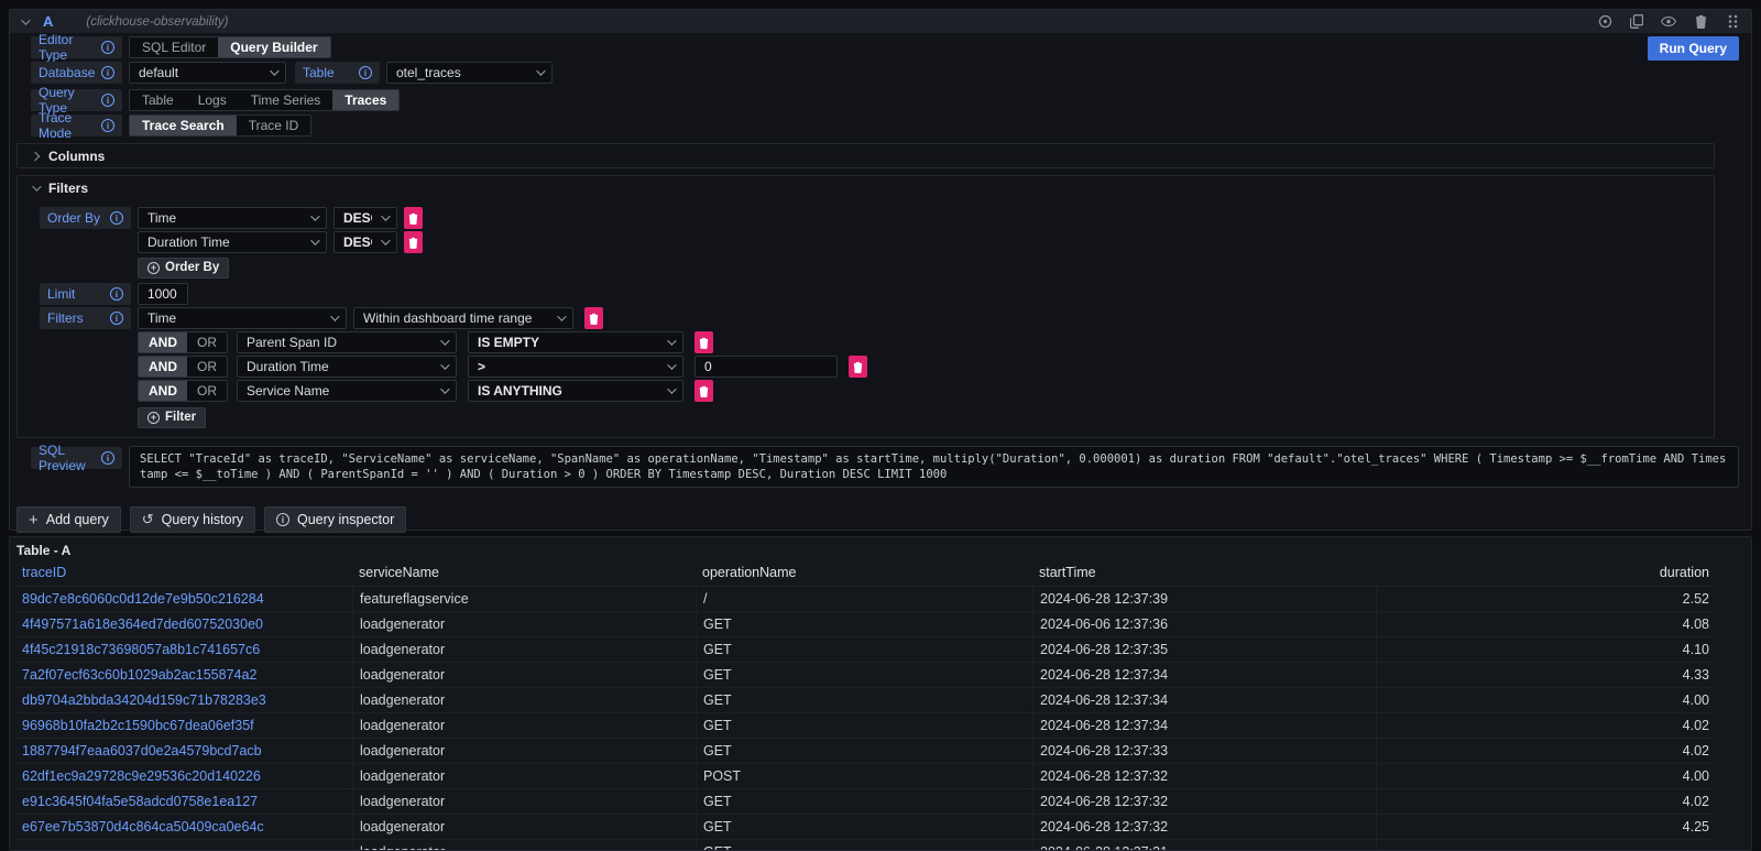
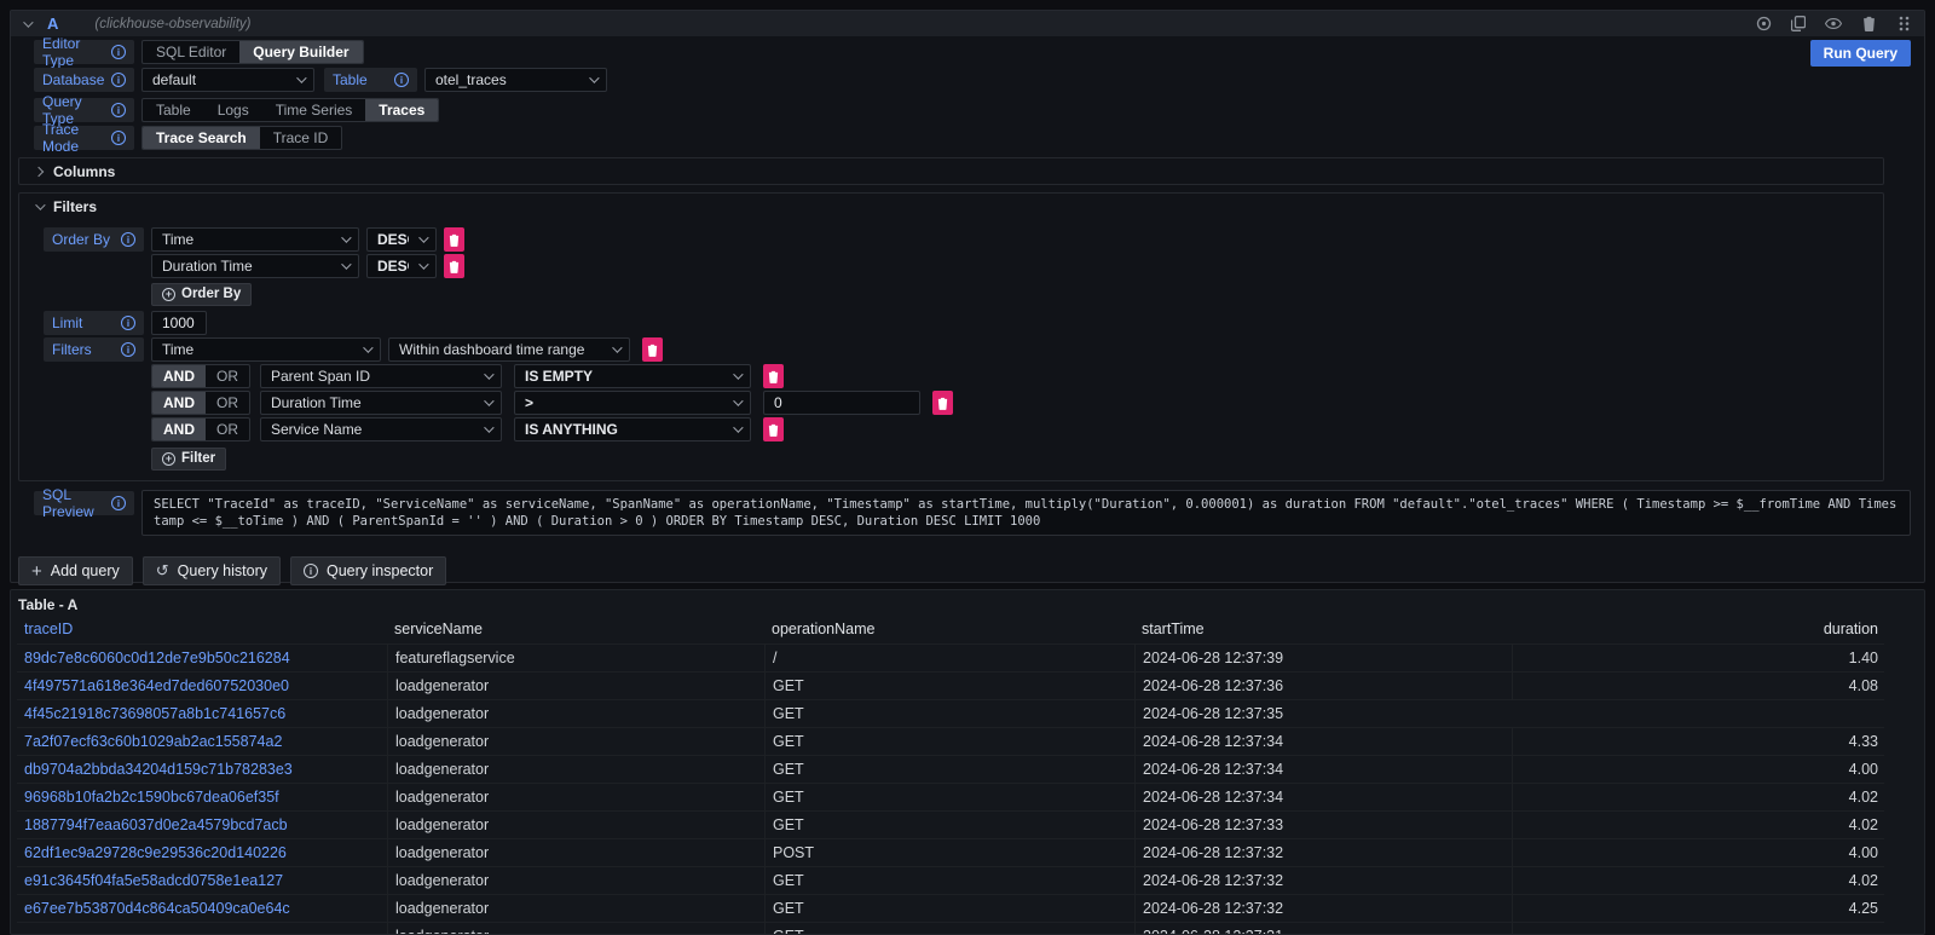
  A
  (clickhouse-observability)
  Run Query
  Editor Type
  i
  SQL Editor
  Query Builder
  Database
  i
  default
  Table
  i
  otel_traces
  Query Type
  i
  Table
  Logs
  Time Series
  Traces
  Trace Mode
  i
  Trace Search
  Trace ID
  Columns
  Filters
  Order By
  i
  Time
  DES
  Duration Time
  DES
  +
  Order By
  Limit
  i
  1000
  Filters
  i
  Time
  Within dashboard time range
  AND
  OR
  Parent Span ID
  IS EMPTY
  AND
  OR
  Duration Time
  >
  0
  AND
  OR
  Service Name
  IS ANYTHING
  +
  Filter
  SQL Preview
  i
  SELECT "TraceId" as traceID, "ServiceName" as serviceName, "SpanName" as operationName, "Timestamp" as startTime, multiply("Duration", 0.000001) as duration FROM "default"."otel_traces" WHERE ( Timestamp >= $__fromTime AND Timestamp <= $__toTime ) AND ( ParentSpanId = '' ) AND ( Duration > 0 ) ORDER BY Timestamp DESC, Duration DESC LIMIT 1000
  +
  Add query
  ↺
  Query history
  i
  Query inspector
  Table - A
  traceID
  serviceName
  operationName
  startTime
  duration
  89dc7e8c6060c0d12de7e9b50c216284
  featureflagservice
  /
  2024-06-28 12:37:39
- 2.52
+ 1.40
  4f497571a618e364ed7ded60752030e0
  loadgenerator
  GET
- 2024-06-06 12:37:36
+ 2024-06-28 12:37:36
  4.08
  4f45c21918c73698057a8b1c741657c6
  loadgenerator
  GET
  2024-06-28 12:37:35
- 4.10
  7a2f07ecf63c60b1029ab2ac155874a2
  loadgenerator
  GET
  2024-06-28 12:37:34
  4.33
  db9704a2bbda34204d159c71b78283e3
  loadgenerator
  GET
  2024-06-28 12:37:34
  4.00
  96968b10fa2b2c1590bc67dea06ef35f
  loadgenerator
  GET
  2024-06-28 12:37:34
  4.02
  1887794f7eaa6037d0e2a4579bcd7acb
  loadgenerator
  GET
  2024-06-28 12:37:33
  4.02
  62df1ec9a29728c9e29536c20d140226
  loadgenerator
  POST
  2024-06-28 12:37:32
  4.00
  e91c3645f04fa5e58adcd0758e1ea127
  loadgenerator
  GET
  2024-06-28 12:37:32
  4.02
  e67ee7b53870d4c864ca50409ca0e64c
  loadgenerator
  GET
  2024-06-28 12:37:32
  4.25
